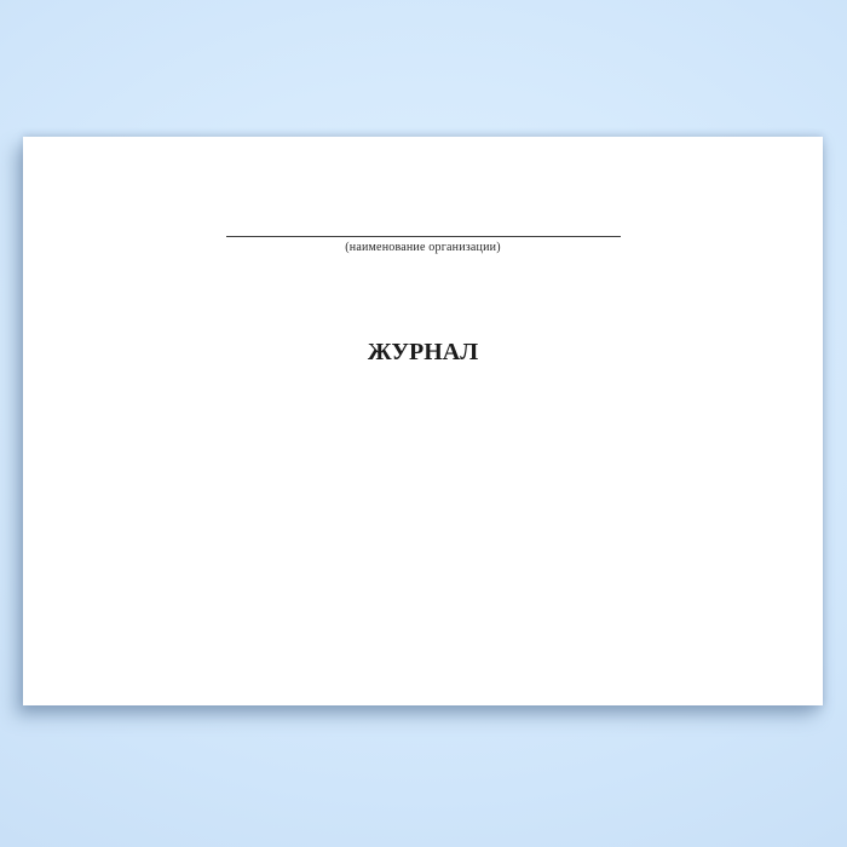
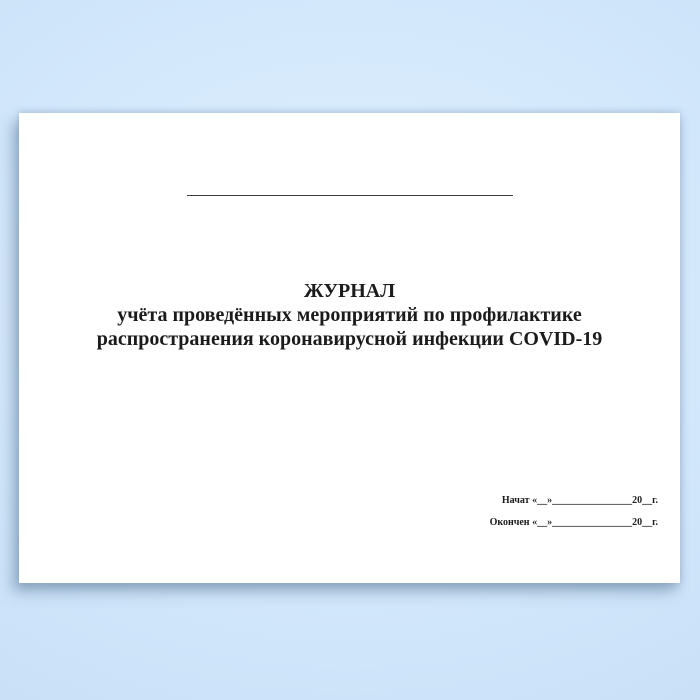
- (наименование организации)
  ЖУРНАЛ
+ учёта проведённых мероприятий по профилактике
+ распространения коронавирусной инфекции COVID-19
+ Начат «__»________________20__г.
+ Окончен «__»________________20__г.
